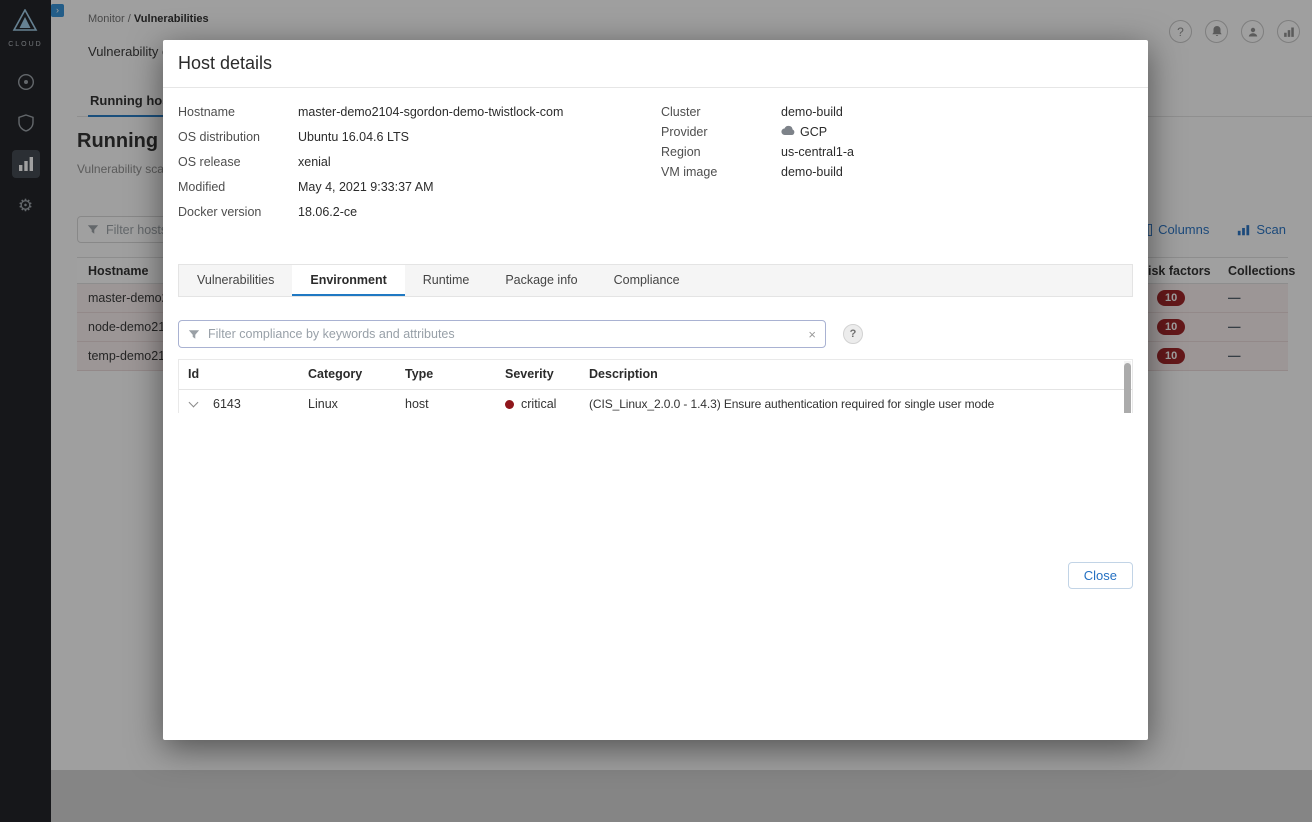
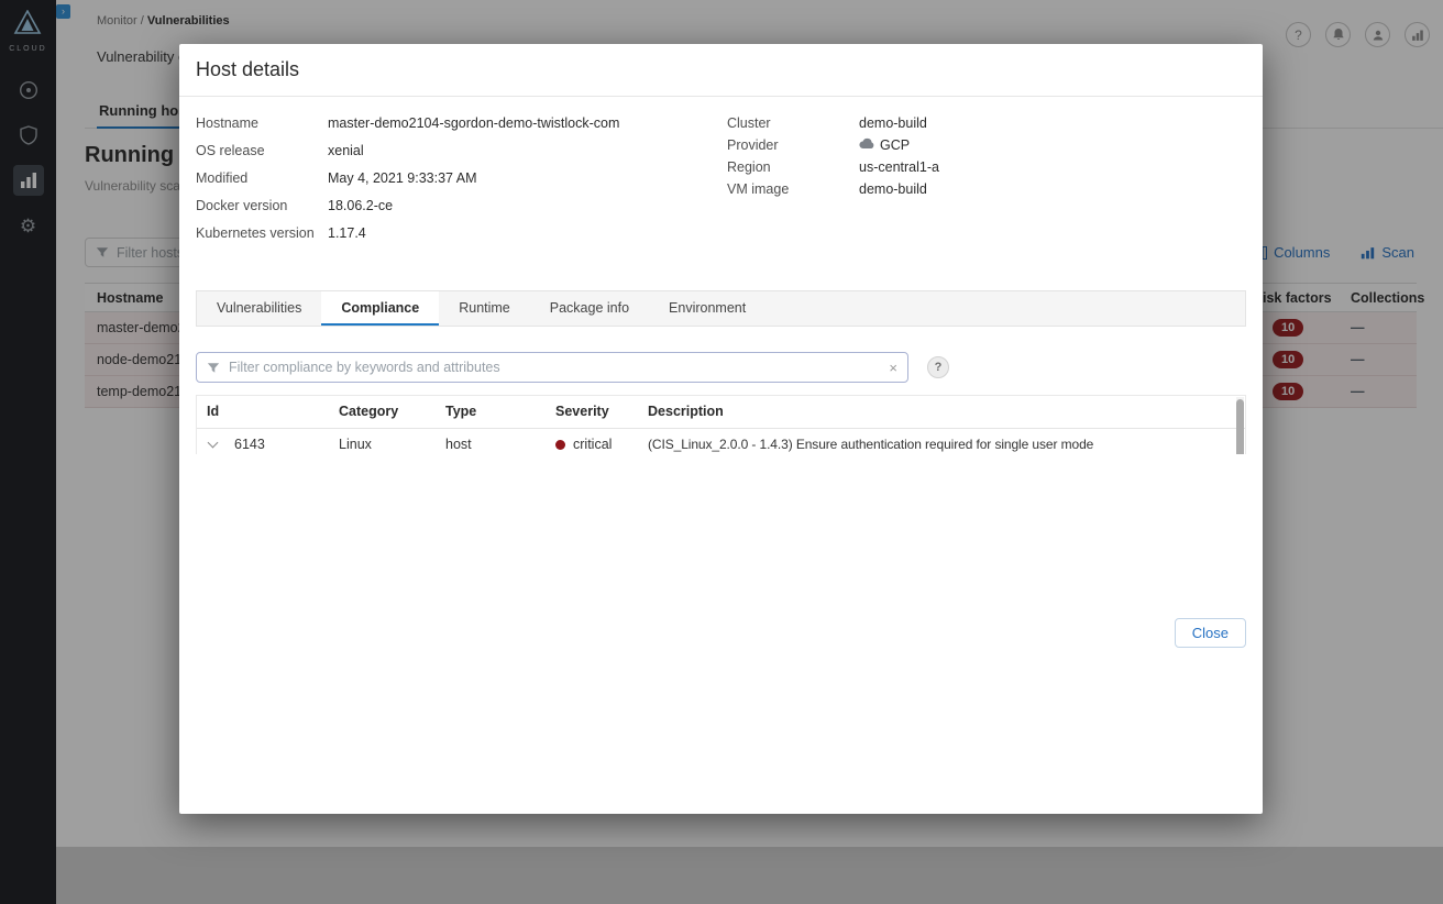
  ⚙
  ›
  Monitor / Vulnerabilities
  Vulnerability
  ?
  Running ho
  Running
  Vulnerability sca
  Filter host
  Columns
  Scan
  Hostname
  isk factors
  Collections
  master-demo
  10
  —
  node-demo21
  10
  —
  temp-demo21
  10
  —
  Host details
  Hostname
  master-demo2104-sgordon-demo-twistlock-com
- OS distribution
- Ubuntu 16.04.6 LTS
  OS release
  xenial
  Modified
  May 4, 2021 9:33:37 AM
  Docker version
  18.06.2-ce
+ Kubernetes version
+ 1.17.4
  Cluster
  demo-build
  Provider
  GCP
  Region
  us-central1-a
  VM image
  demo-build
  Vulnerabilities
- Environment
+ Compliance
  Runtime
  Package info
- Compliance
+ Environment
  Filter compliance by keywords and attributes
  ×
  ?
  Id	Category	Type	Severity	Description
  	6143	Linux	host	critical	(CIS_Linux_2.0.0 - 1.4.3) Ensure authentication required for single user mode
  Close
